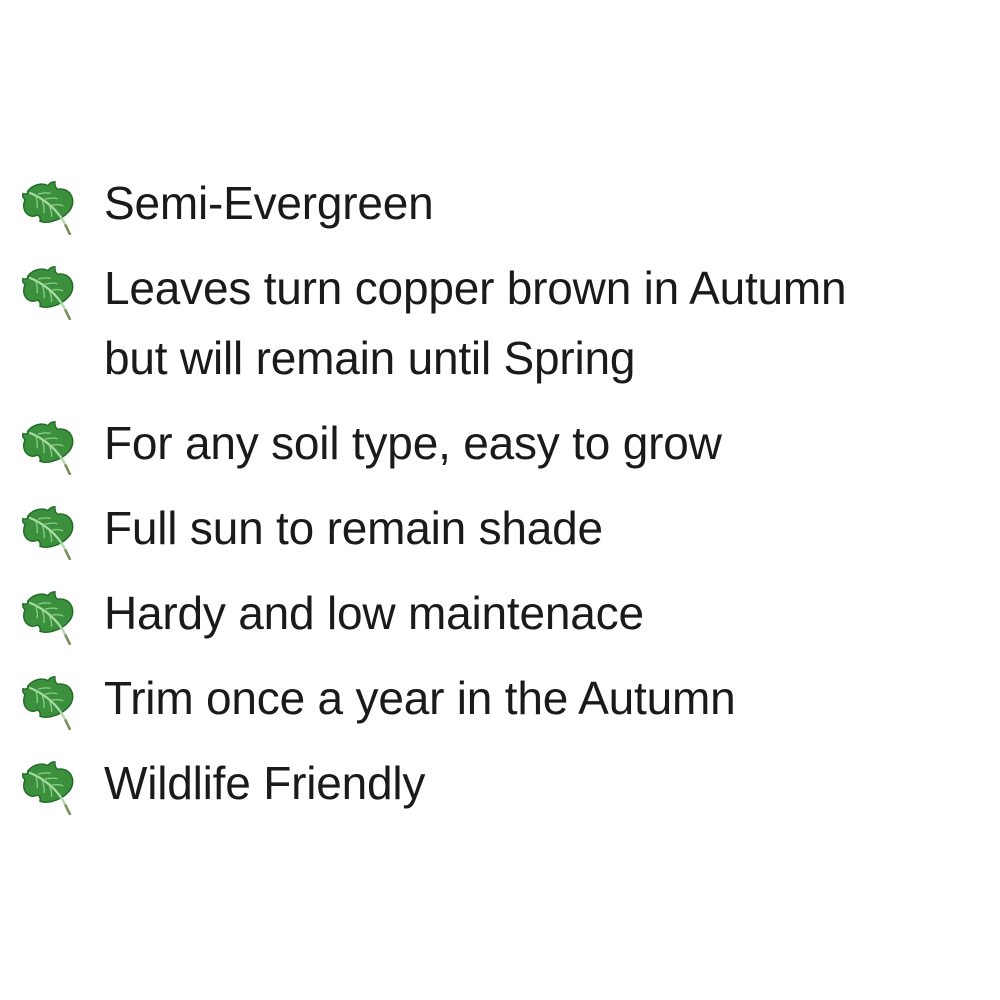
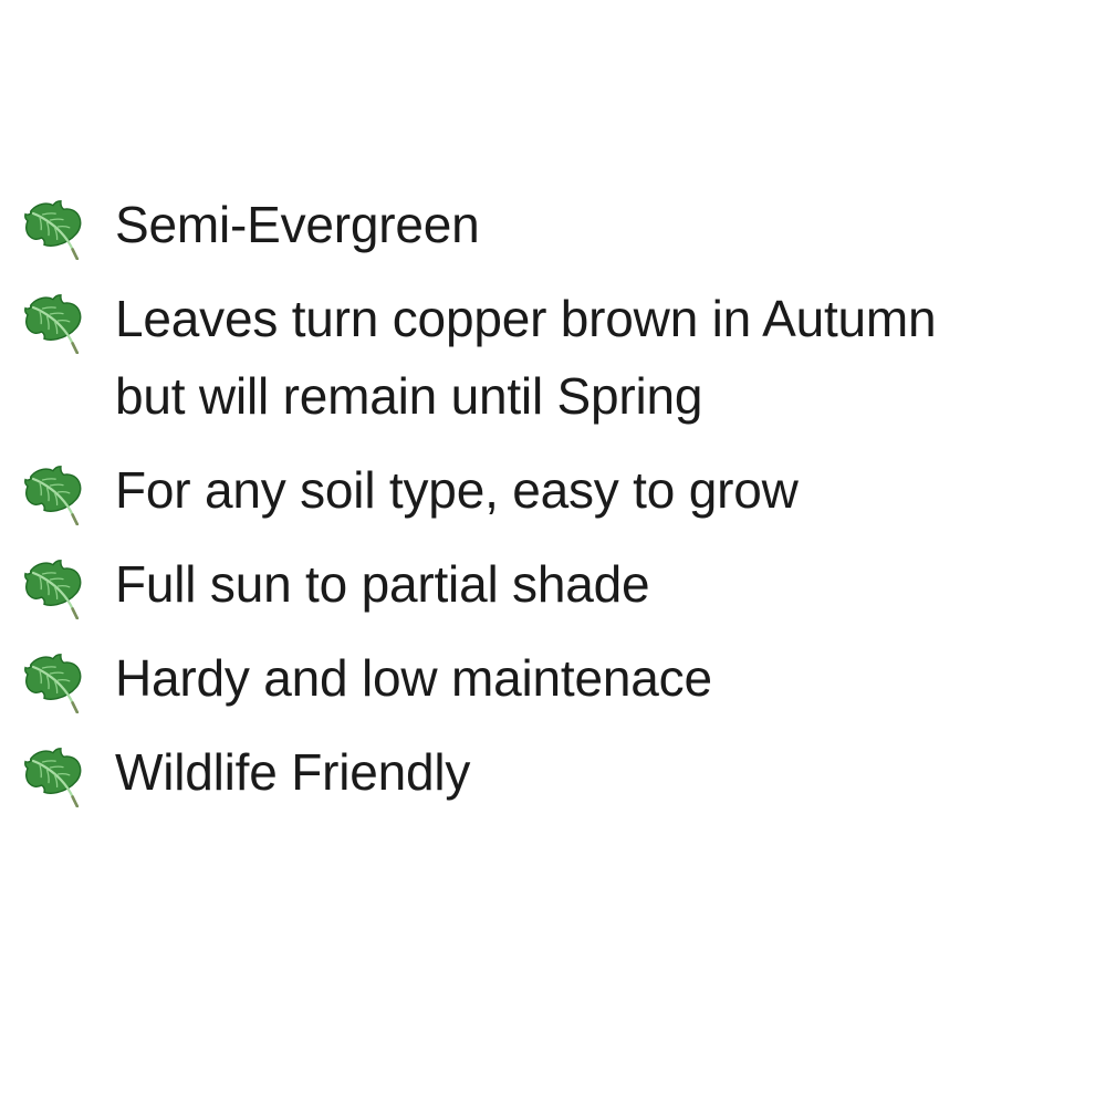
  Semi-Evergreen
  Leaves turn copper brown in Autumn
  but will remain until Spring
  For any soil type, easy to grow
- Full sun to remain shade
+ Full sun to partial shade
  Hardy and low maintenace
- Trim once a year in the Autumn
  Wildlife Friendly
